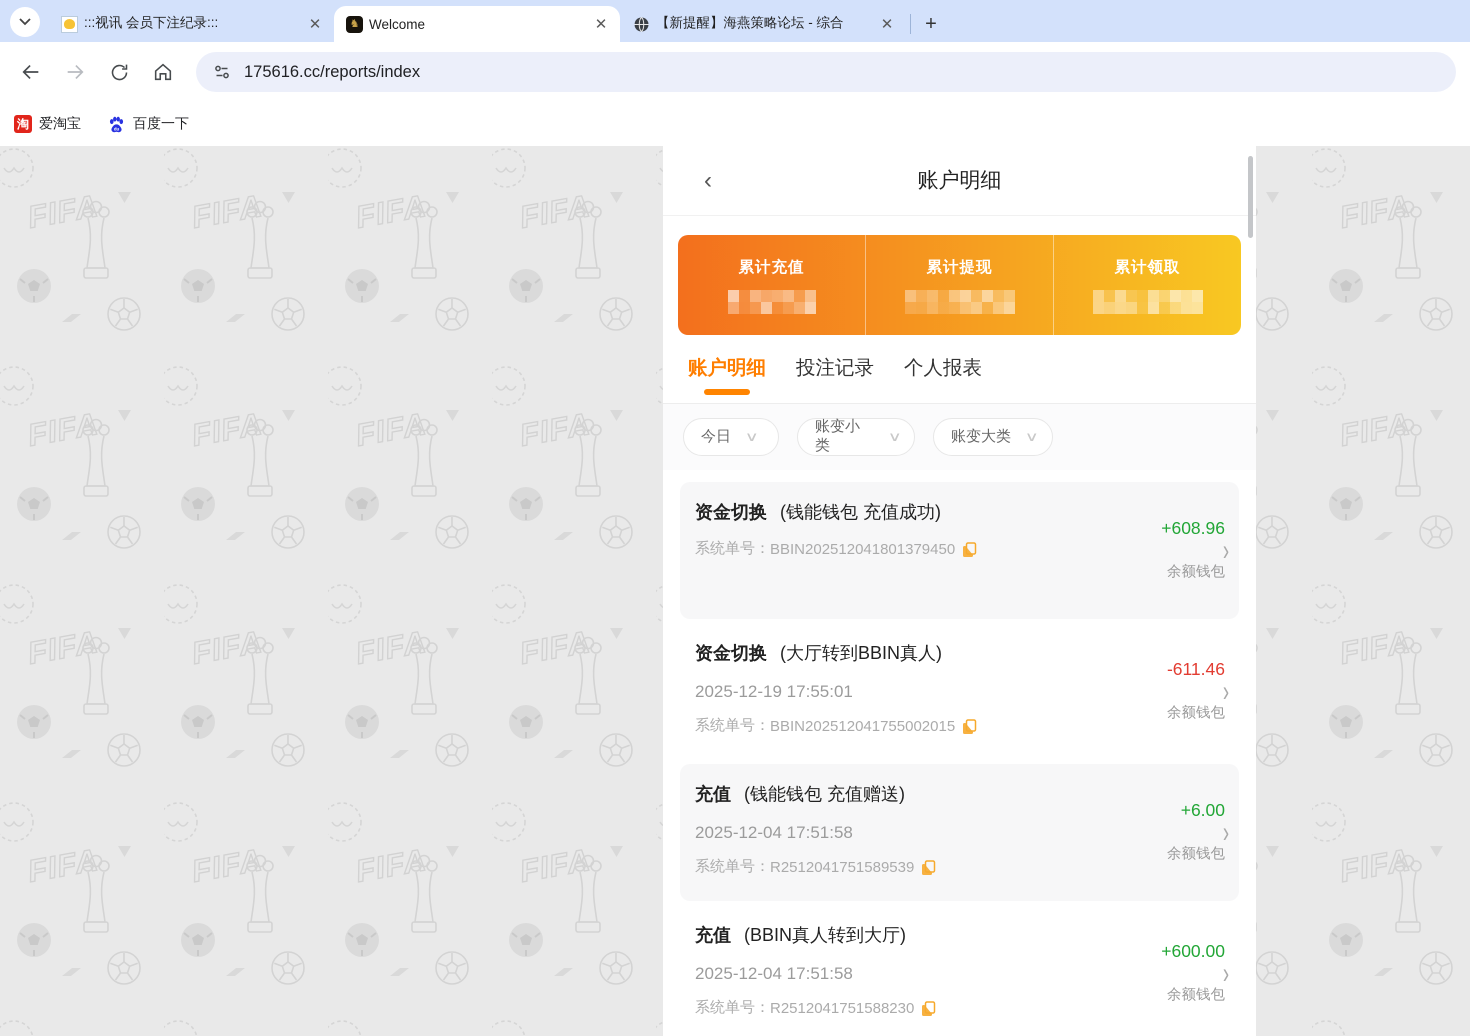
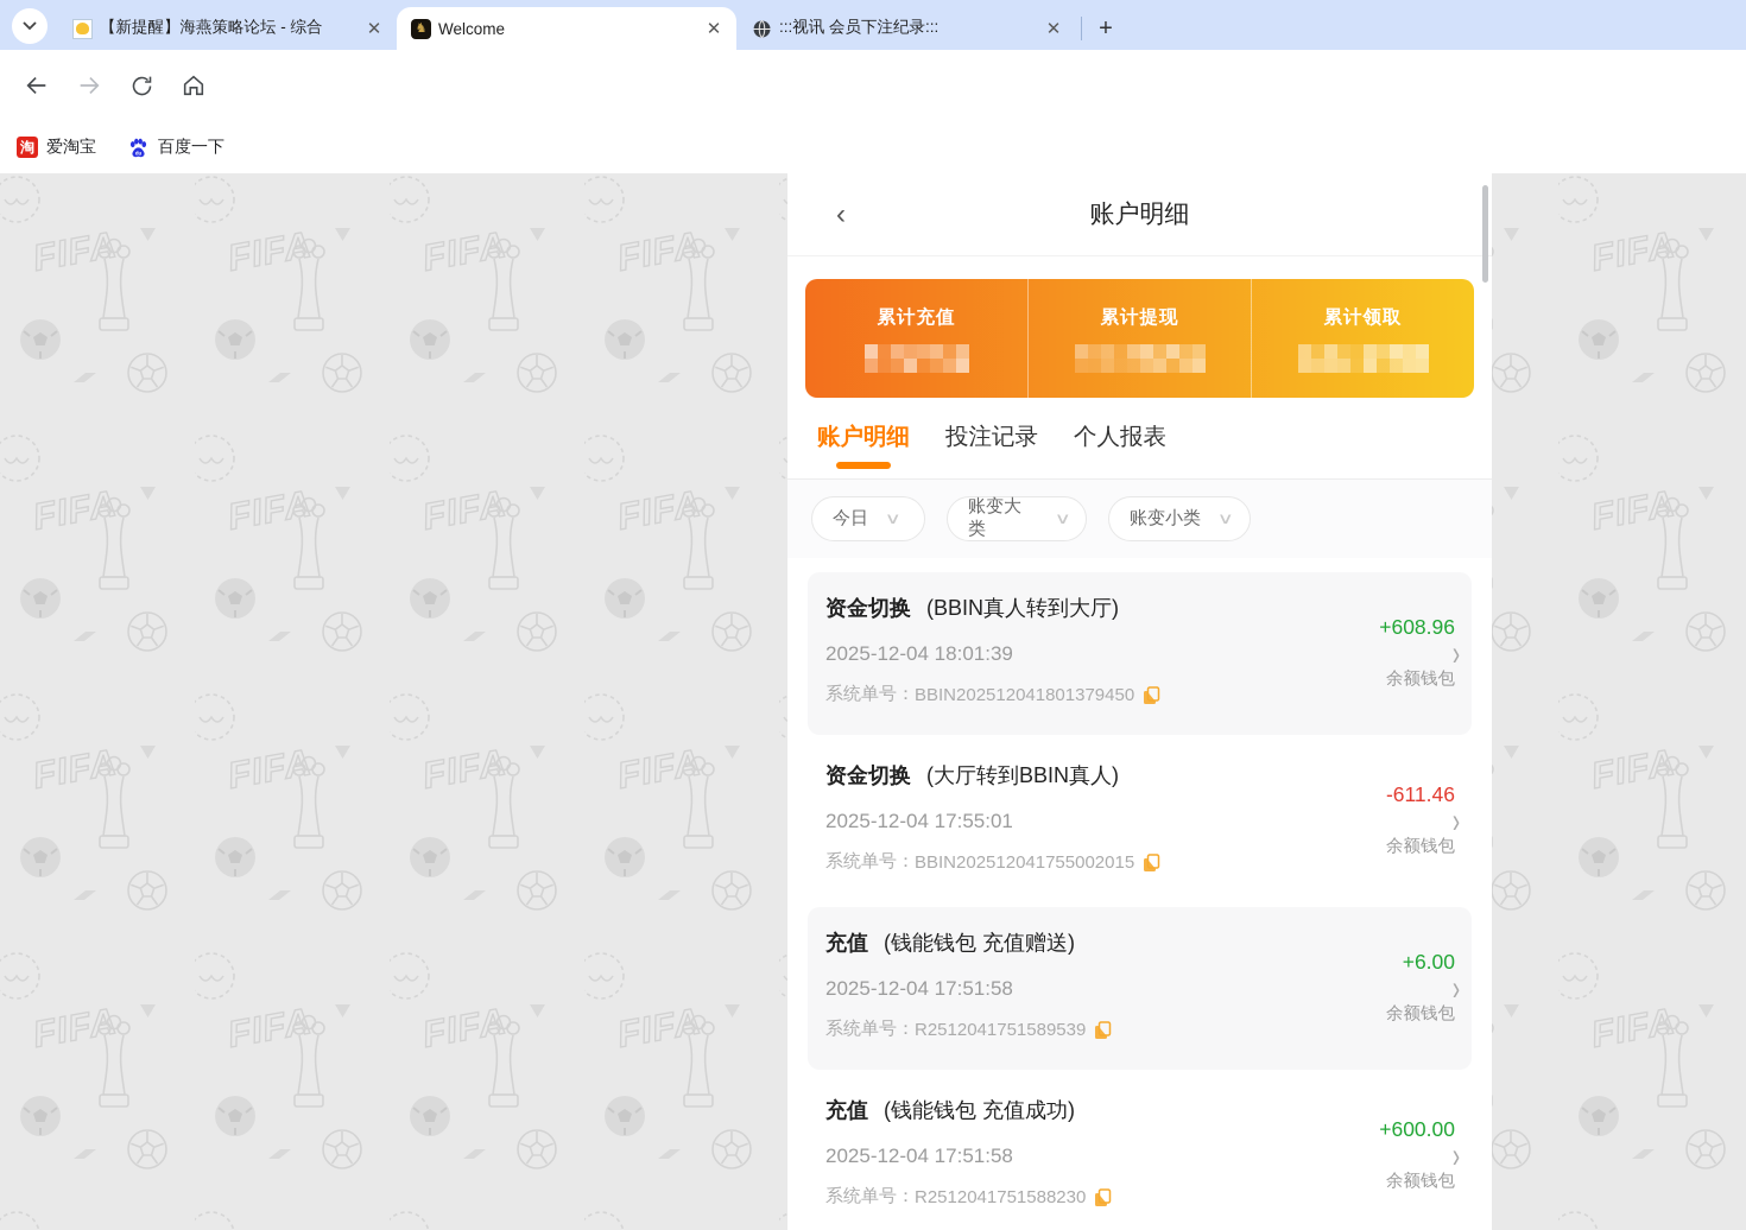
- :::视讯 会员下注纪录:::
+ 【新提醒】海燕策略论坛 - 综合
  ✕
  ♞
  Welcome
  ✕
- 【新提醒】海燕策略论坛 - 综合
+ :::视讯 会员下注纪录:::
  ✕
  +
- 175616.cc/reports/index
  淘
  爱淘宝
  百度一下
  ‹
  账户明细
  累计充值
  累计提现
  累计领取
  账户明细
  投注记录
  个人报表
  今日
  ∨
- 账变小类
+ 账变大类
  ∨
- 账变大类
+ 账变小类
  ∨
- 资金切换 (钱能钱包 充值成功)
+ 资金切换 (BBIN真人转到大厅)
+ 2025-12-04 18:01:39
  系统单号：
  BBIN202512041801379450
  +608.96
  余额钱包
  ›
  资金切换 (大厅转到BBIN真人)
- 2025-12-19 17:55:01
+ 2025-12-04 17:55:01
  系统单号：
  BBIN202512041755002015
  -611.46
  余额钱包
  ›
  充值 (钱能钱包 充值赠送)
  2025-12-04 17:51:58
  系统单号：
  R2512041751589539
  +6.00
  余额钱包
  ›
- 充值 (BBIN真人转到大厅)
+ 充值 (钱能钱包 充值成功)
  2025-12-04 17:51:58
  系统单号：
  R2512041751588230
  +600.00
  余额钱包
  ›
